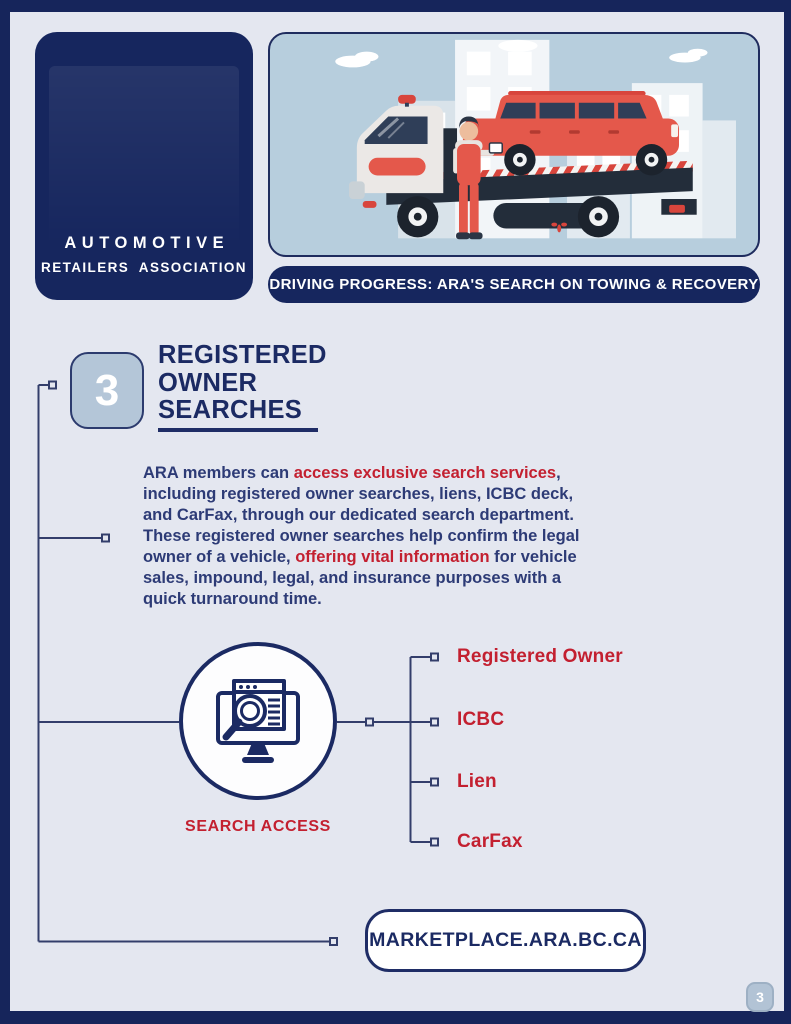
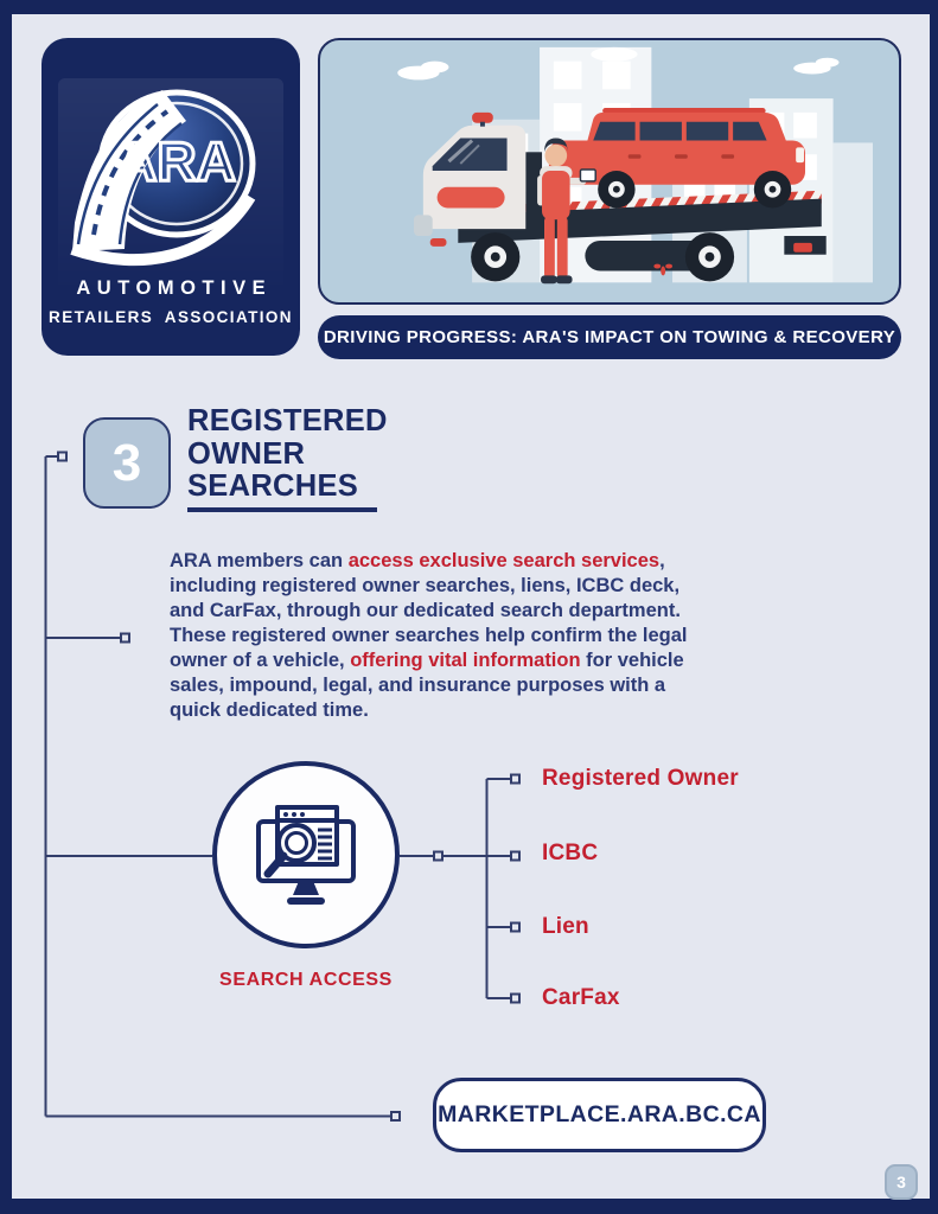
+ ARA
  AUTOMOTIVE
  RETAILERS ASSOCIATION
- DRIVING PROGRESS: ARA'S SEARCH ON TOWING & RECOVERY
+ DRIVING PROGRESS: ARA'S IMPACT ON TOWING & RECOVERY
  3
  REGISTERED
  OWNER
  SEARCHES
- ARA members can access exclusive search services, including registered owner searches, liens, ICBC deck, and CarFax, through our dedicated search department. These registered owner searches help confirm the legal owner of a vehicle, offering vital information for vehicle sales, impound, legal, and insurance purposes with a quick turnaround time.
+ ARA members can access exclusive search services, including registered owner searches, liens, ICBC deck, and CarFax, through our dedicated search department. These registered owner searches help confirm the legal owner of a vehicle, offering vital information for vehicle sales, impound, legal, and insurance purposes with a quick dedicated time.
  SEARCH ACCESS
  Registered Owner
  ICBC
  Lien
  CarFax
  MARKETPLACE.ARA.BC.CA
  3
